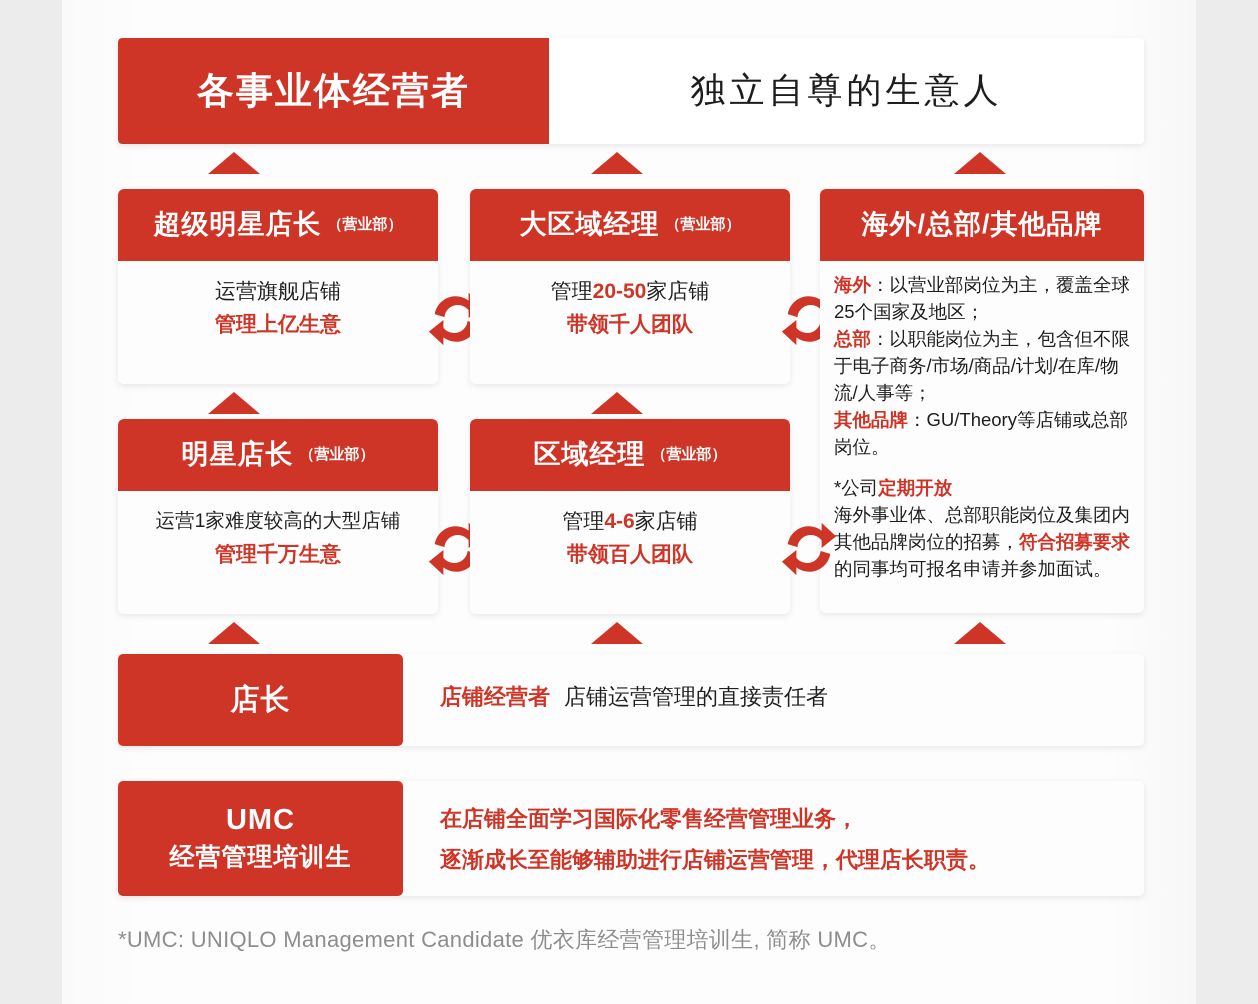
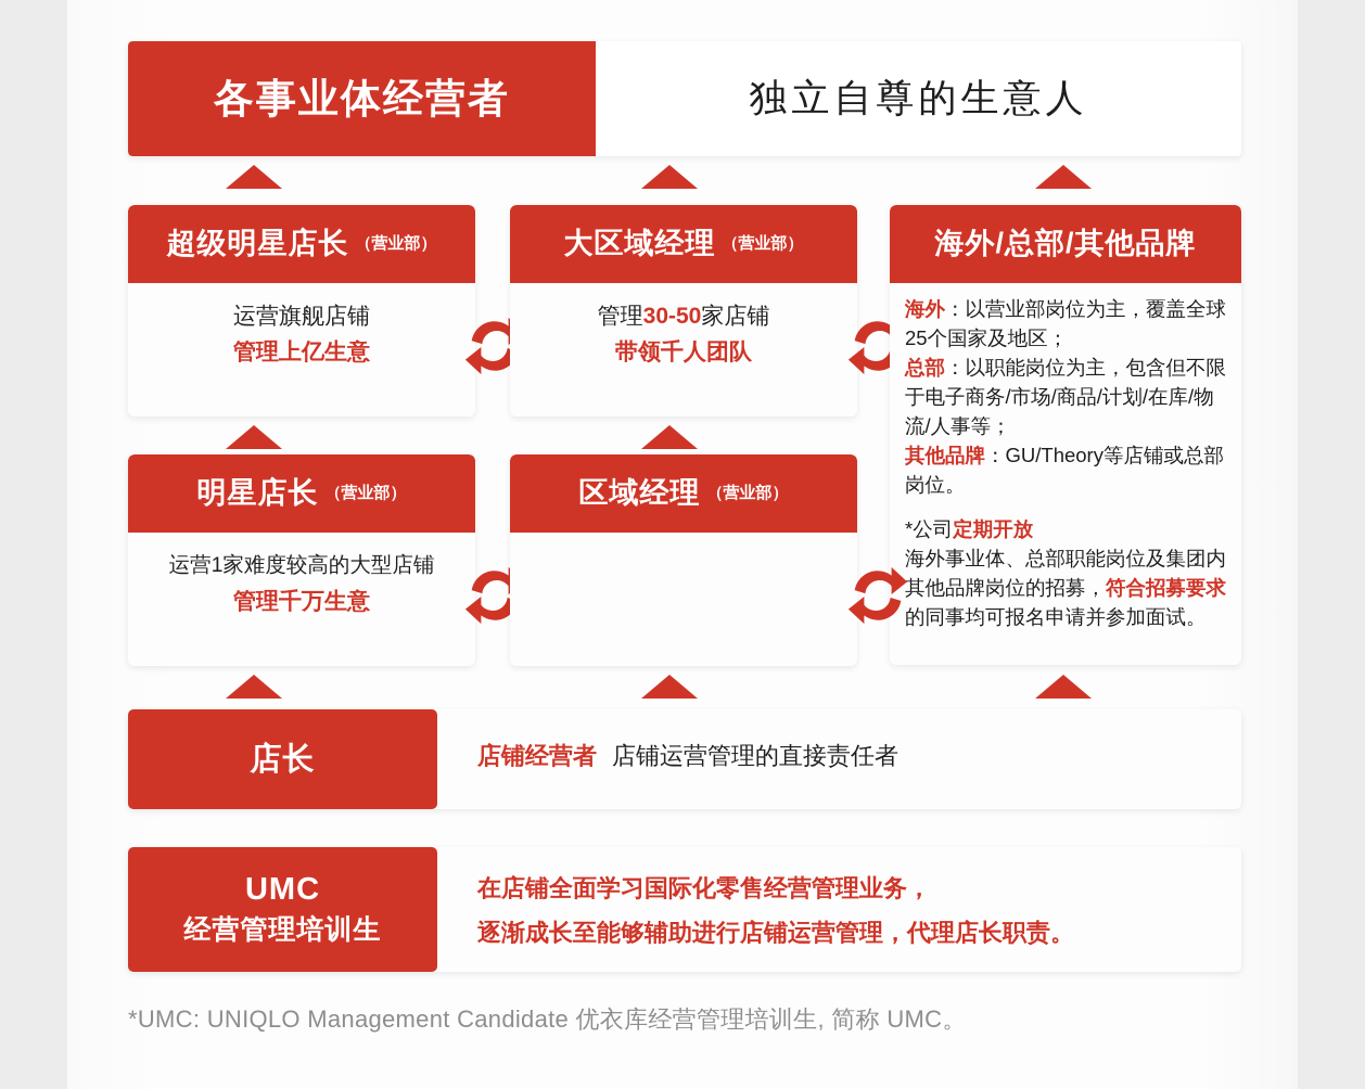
  各事业体经营者
  独立自尊的生意人
  超级明星店长
  （营业部）
  运营旗舰店铺
  管理上亿生意
  大区域经理
  （营业部）
- 管理20-50家店铺
+ 管理30-50家店铺
  带领千人团队
  海外/总部/其他品牌
  海外：以营业部岗位为主，覆盖全球25个国家及地区；
  总部：以职能岗位为主，包含但不限于电子商务/市场/商品/计划/在库/物流/人事等；
  其他品牌：GU/Theory等店铺或总部岗位。
  *公司定期开放
  海外事业体、总部职能岗位及集团内其他品牌岗位的招募，符合招募要求的同事均可报名申请并参加面试。
  明星店长
  （营业部）
  运营1家难度较高的大型店铺
  管理千万生意
  区域经理
  （营业部）
- 管理4-6家店铺
- 带领百人团队
  店长
  店铺经营者
  店铺运营管理的直接责任者
  UMC
  经营管理培训生
  在店铺全面学习国际化零售经营管理业务，
  逐渐成长至能够辅助进行店铺运营管理，代理店长职责。
  *UMC: UNIQLO Management Candidate 优衣库经营管理培训生, 简称 UMC。
